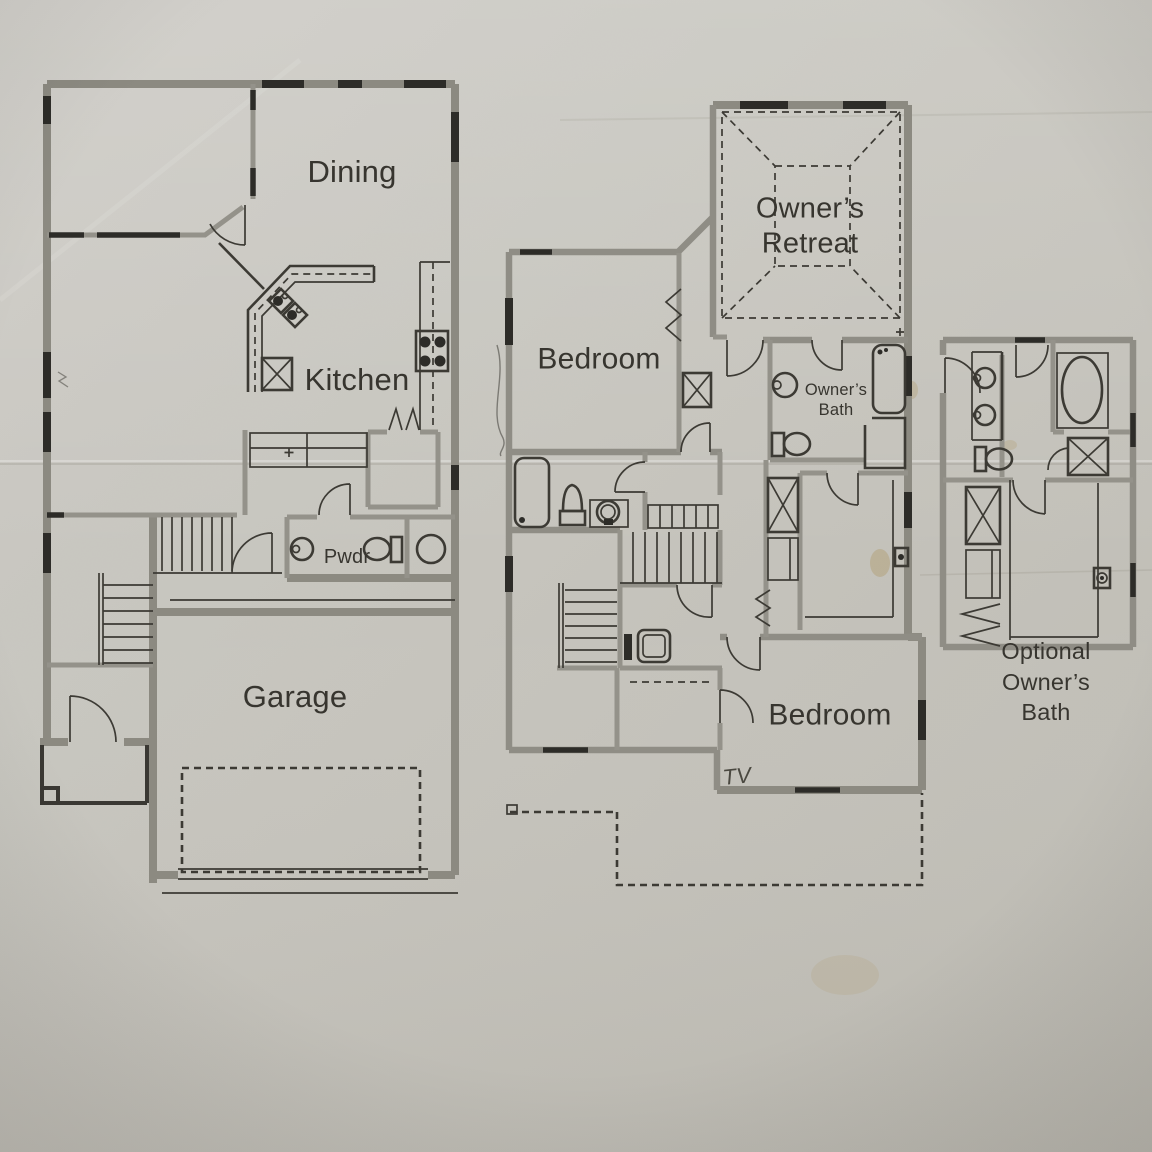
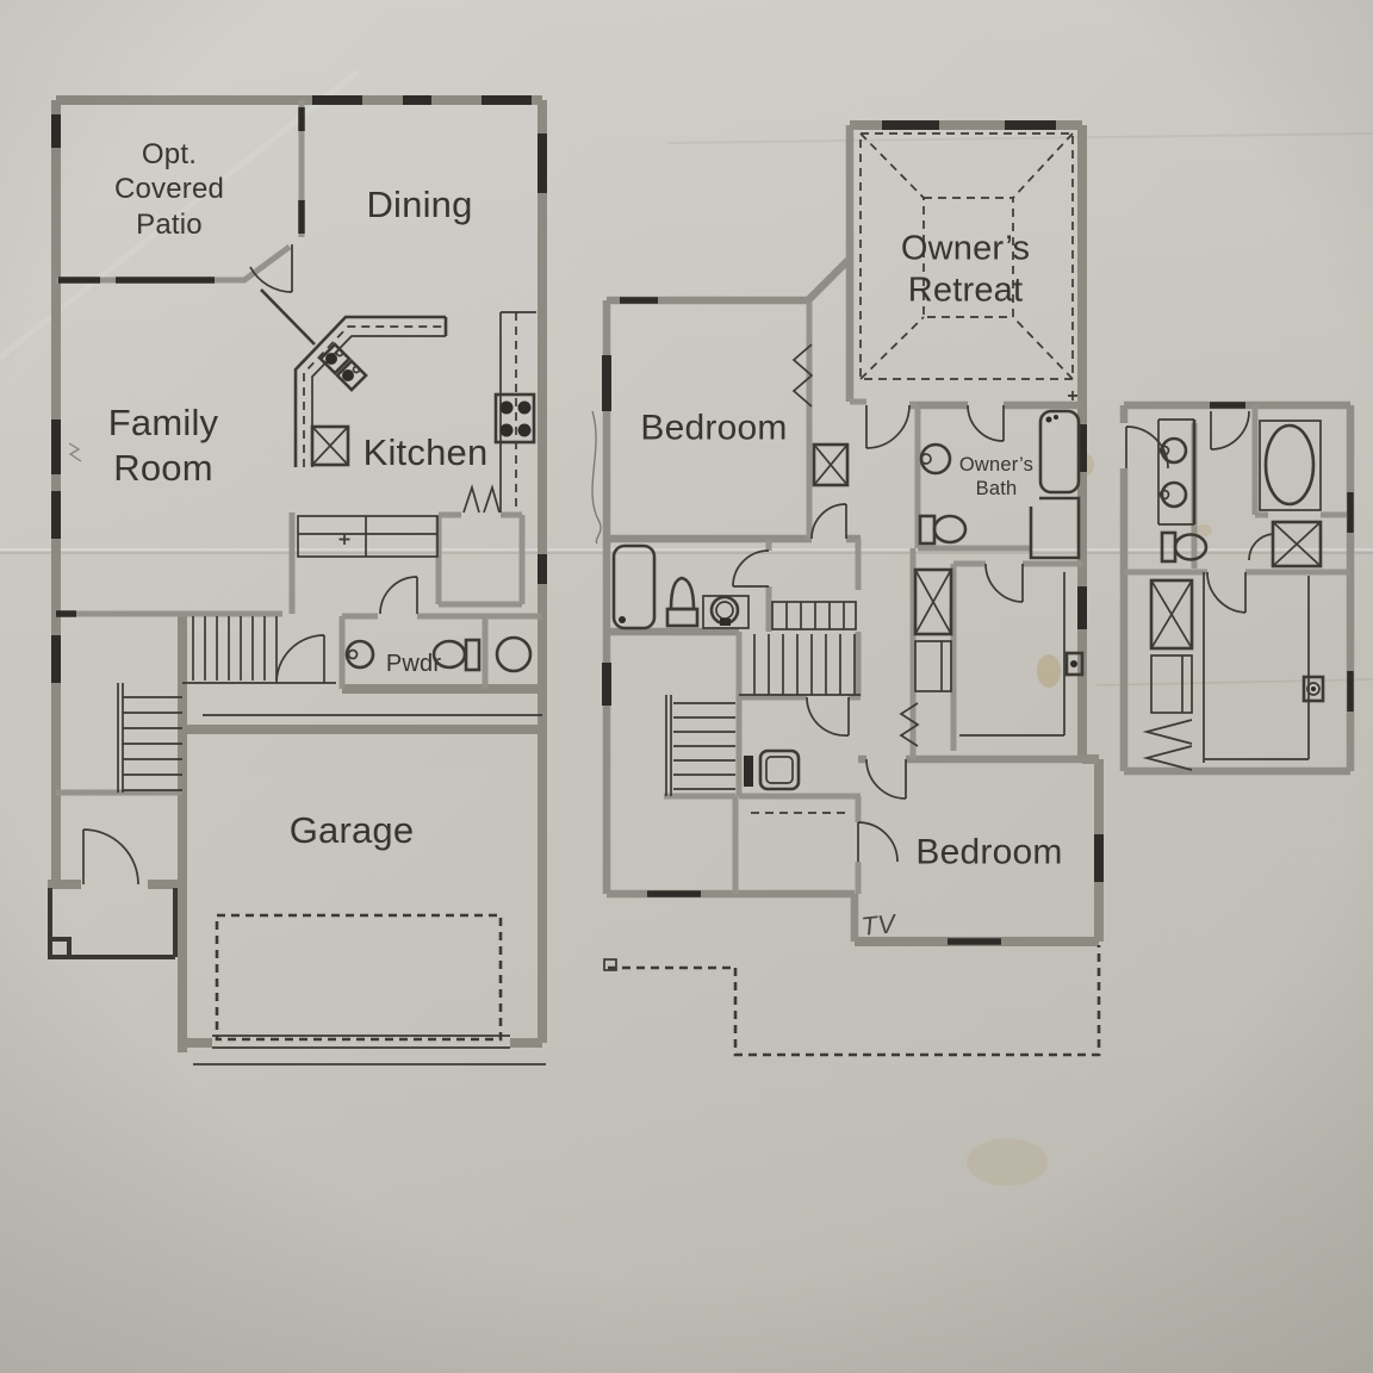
+ Opt.
+ Covered
+ Patio
  Dining
+ Family
+ Room
  Kitchen
  Pwdr
  Garage
  Bedroom
  Owner’s
  Retreat
  Owner’s
  Bath
  Bedroom
- Optional
- Owner’s Bath
